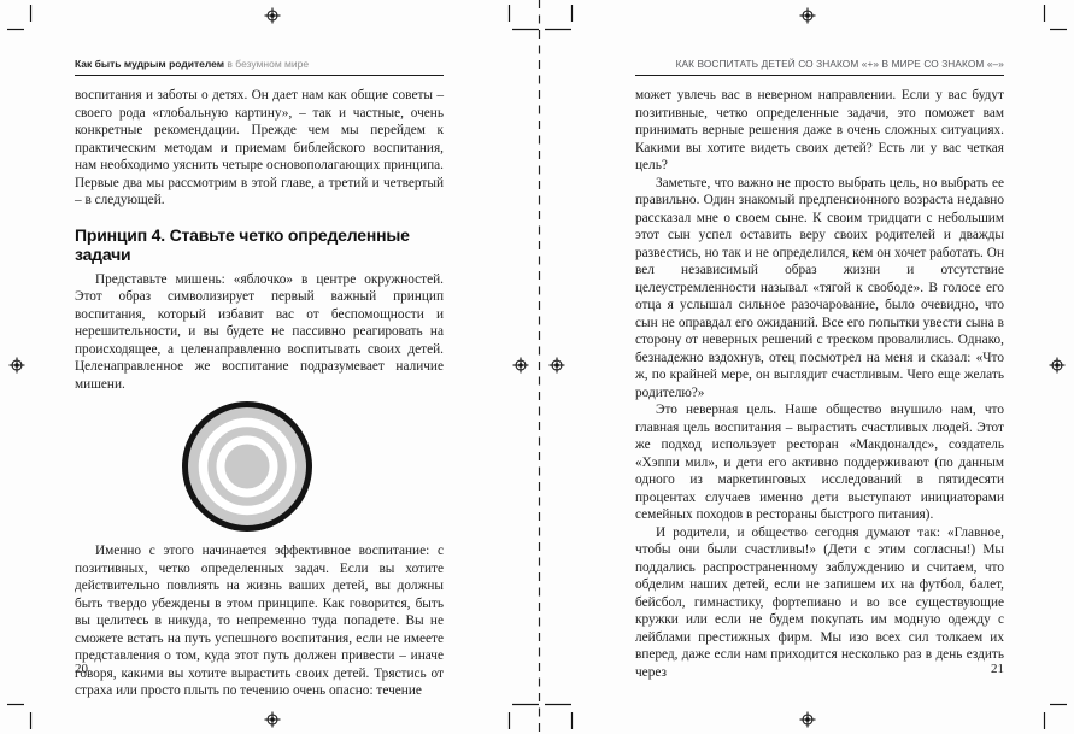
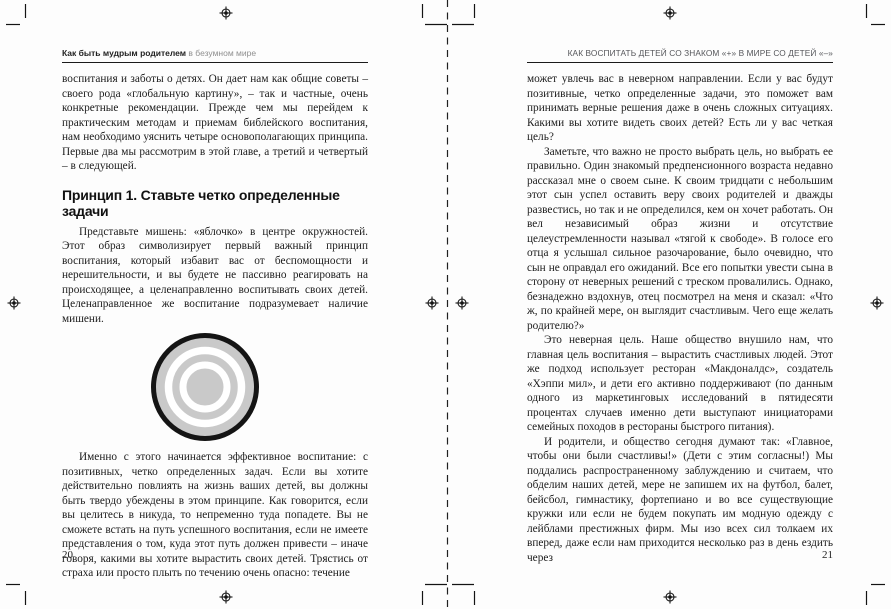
  Как быть мудрым родителем в безумном мире
  воспитания и заботы о детях. Он дает нам как общие советы – своего рода «глобальную картину», – так и частные, очень конкретные рекомендации. Прежде чем мы перейдем к практическим методам и приемам библейского воспитания, нам необходимо уяснить четыре основополагающих принципа. Первые два мы рассмотрим в этой главе, а третий и четвертый – в следующей.
- Принцип 4. Ставьте четко определенные задачи
+ Принцип 1. Ставьте четко определенные задачи
  Представьте мишень: «яблочко» в центре окружностей. Этот образ символизирует первый важный принцип воспитания, который избавит вас от беспомощности и нерешительности, и вы будете не пассивно реагировать на происходящее, а целенаправленно воспитывать своих детей. Целенаправленное же воспитание подразумевает наличие мишени.
- Именно с этого начинается эффективное воспитание: с позитивных, четко определенных задач. Если вы хотите действительно повлиять на жизнь ваших детей, вы должны быть твердо убеждены в этом принципе. Как говорится, быть вы целитесь в никуда, то непременно туда попадете. Вы не сможете встать на путь успешного воспитания, если не имеете представления о том, куда этот путь должен привести – иначе говоря, какими вы хотите вырастить своих детей. Трястись от страха или просто плыть по течению очень опасно: течение
+ Именно с этого начинается эффективное воспитание: с позитивных, четко определенных задач. Если вы хотите действительно повлиять на жизнь ваших детей, вы должны быть твердо убеждены в этом принципе. Как говорится, если вы целитесь в никуда, то непременно туда попадете. Вы не сможете встать на путь успешного воспитания, если не имеете представления о том, куда этот путь должен привести – иначе говоря, какими вы хотите вырастить своих детей. Трястись от страха или просто плыть по течению очень опасно: течение
  20
- КАК ВОСПИТАТЬ ДЕТЕЙ СО ЗНАКОМ «+» В МИРЕ СО ЗНАКОМ «–»
+ КАК ВОСПИТАТЬ ДЕТЕЙ СО ЗНАКОМ «+» В МИРЕ СО ДЕТЕЙ «–»
  может увлечь вас в неверном направлении. Если у вас будут позитивные, четко определенные задачи, это поможет вам принимать верные решения даже в очень сложных ситуациях. Какими вы хотите видеть своих детей? Есть ли у вас четкая цель?
  Заметьте, что важно не просто выбрать цель, но выбрать ее правильно. Один знакомый предпенсионного возраста недавно рассказал мне о своем сыне. К своим тридцати с небольшим этот сын успел оставить веру своих родителей и дважды развестись, но так и не определился, кем он хочет работать. Он вел независимый образ жизни и отсутствие целеустремленности называл «тягой к свободе». В голосе его отца я услышал сильное разочарование, было очевидно, что сын не оправдал его ожиданий. Все его попытки увести сына в сторону от неверных решений с треском провалились. Однако, безнадежно вздохнув, отец посмотрел на меня и сказал: «Что ж, по крайней мере, он выглядит счастливым. Чего еще желать родителю?»
  Это неверная цель. Наше общество внушило нам, что главная цель воспитания – вырастить счастливых людей. Этот же подход использует ресторан «Макдоналдс», создатель «Хэппи мил», и дети его активно поддерживают (по данным одного из маркетинговых исследований в пятидесяти процентах случаев именно дети выступают инициаторами семейных походов в рестораны быстрого питания).
- И родители, и общество сегодня думают так: «Главное, чтобы они были счастливы!» (Дети с этим согласны!) Мы поддались распространенному заблуждению и считаем, что обделим наших детей, если не запишем их на футбол, балет, бейсбол, гимнастику, фортепиано и во все существующие кружки или если не будем покупать им модную одежду с лейблами престижных фирм. Мы изо всех сил толкаем их вперед, даже если нам приходится несколько раз в день ездить через
+ И родители, и общество сегодня думают так: «Главное, чтобы они были счастливы!» (Дети с этим согласны!) Мы поддались распространенному заблуждению и считаем, что обделим наших детей, мере не запишем их на футбол, балет, бейсбол, гимнастику, фортепиано и во все существующие кружки или если не будем покупать им модную одежду с лейблами престижных фирм. Мы изо всех сил толкаем их вперед, даже если нам приходится несколько раз в день ездить через
  21
